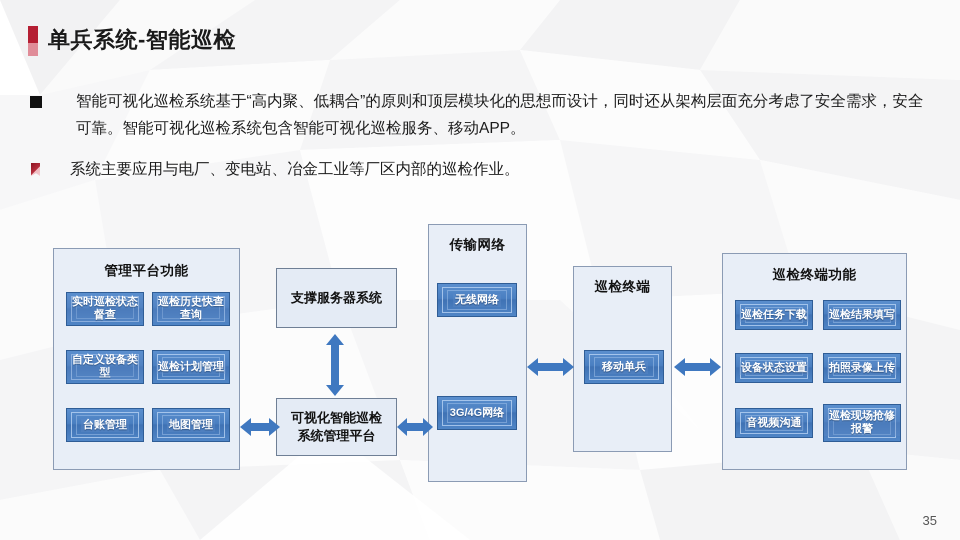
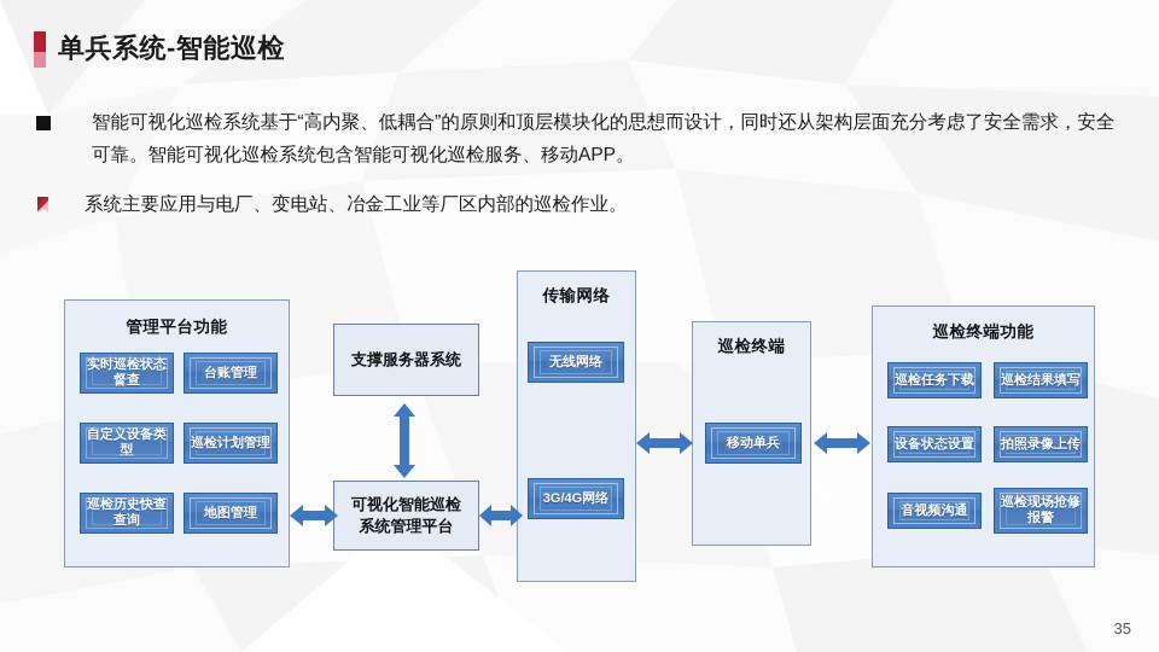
  单兵系统-智能巡检
  智能可视化巡检系统基于“高内聚、低耦合”的原则和顶层模块化的思想而设计，同时还从架构层面充分考虑了安全需求，安全可靠。智能可视化巡检系统包含智能可视化巡检服务、移动APP。
  系统主要应用与电厂、变电站、冶金工业等厂区内部的巡检作业。
  管理平台功能
  实时巡检状态督查
- 巡检历史快查查询
+ 台账管理
  自定义设备类型
  巡检计划管理
- 台账管理
+ 巡检历史快查查询
  地图管理
  支撑服务器系统
  可视化智能巡检
  系统管理平台
  传输网络
  无线网络
  3G/4G网络
  巡检终端
  移动单兵
  巡检终端功能
  巡检任务下载
  巡检结果填写
  设备状态设置
  拍照录像上传
  音视频沟通
  巡检现场抢修报警
  35
